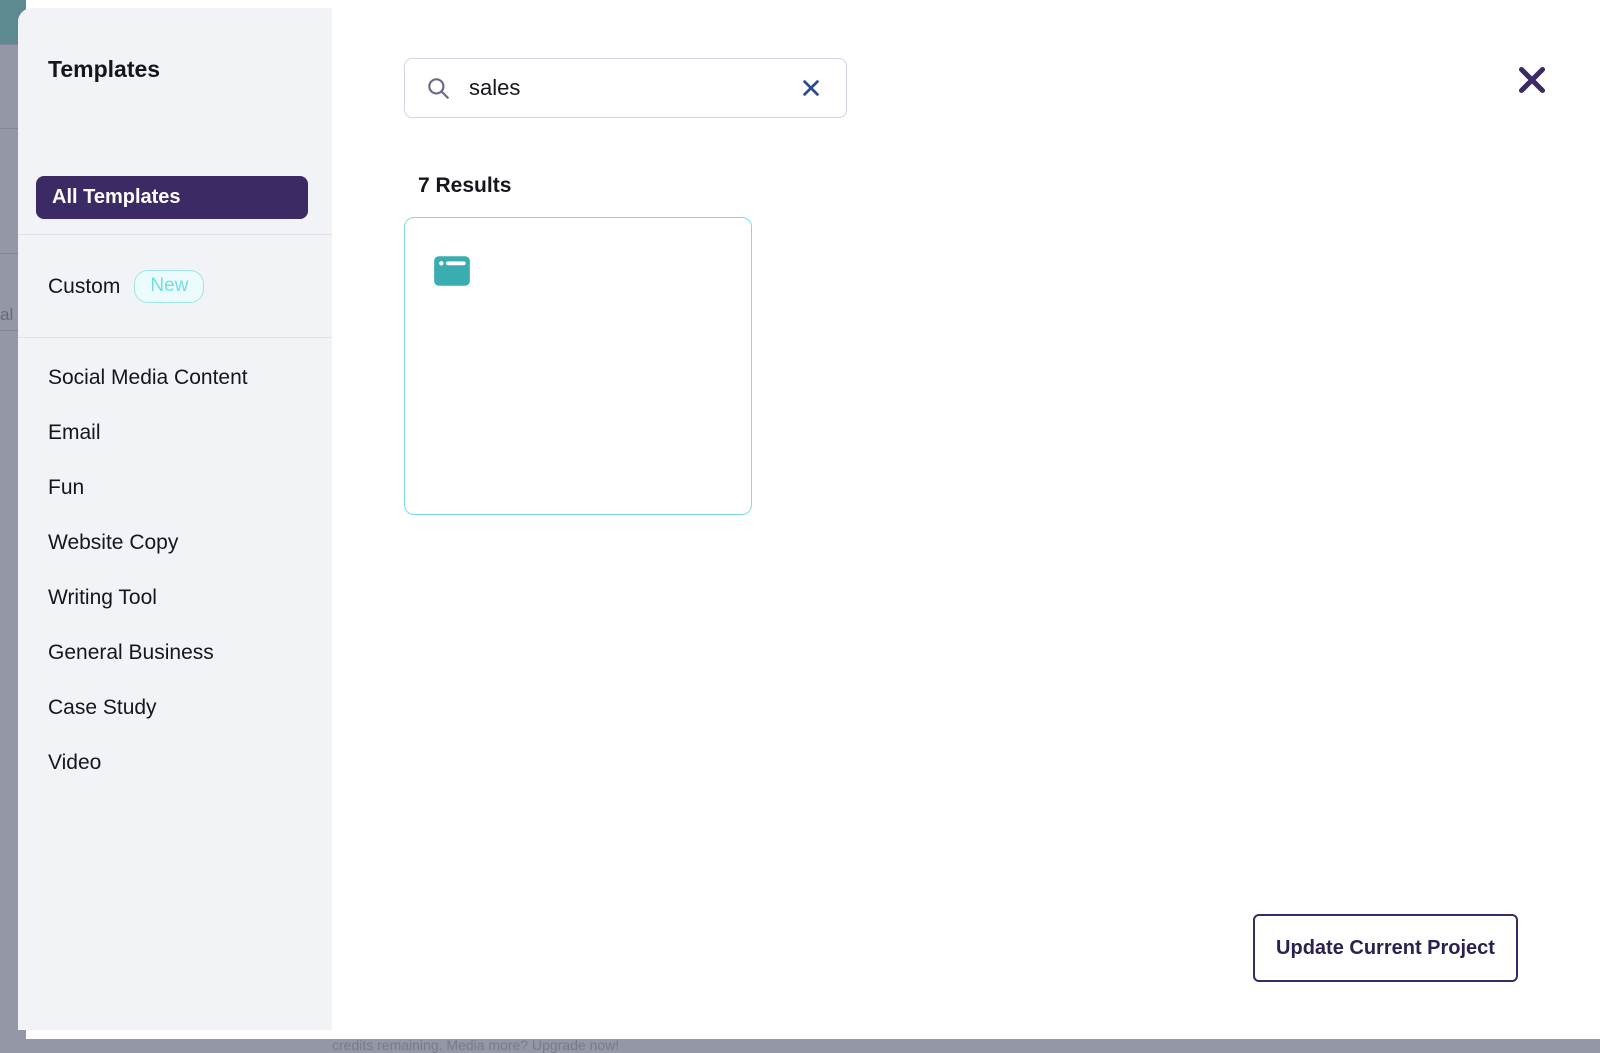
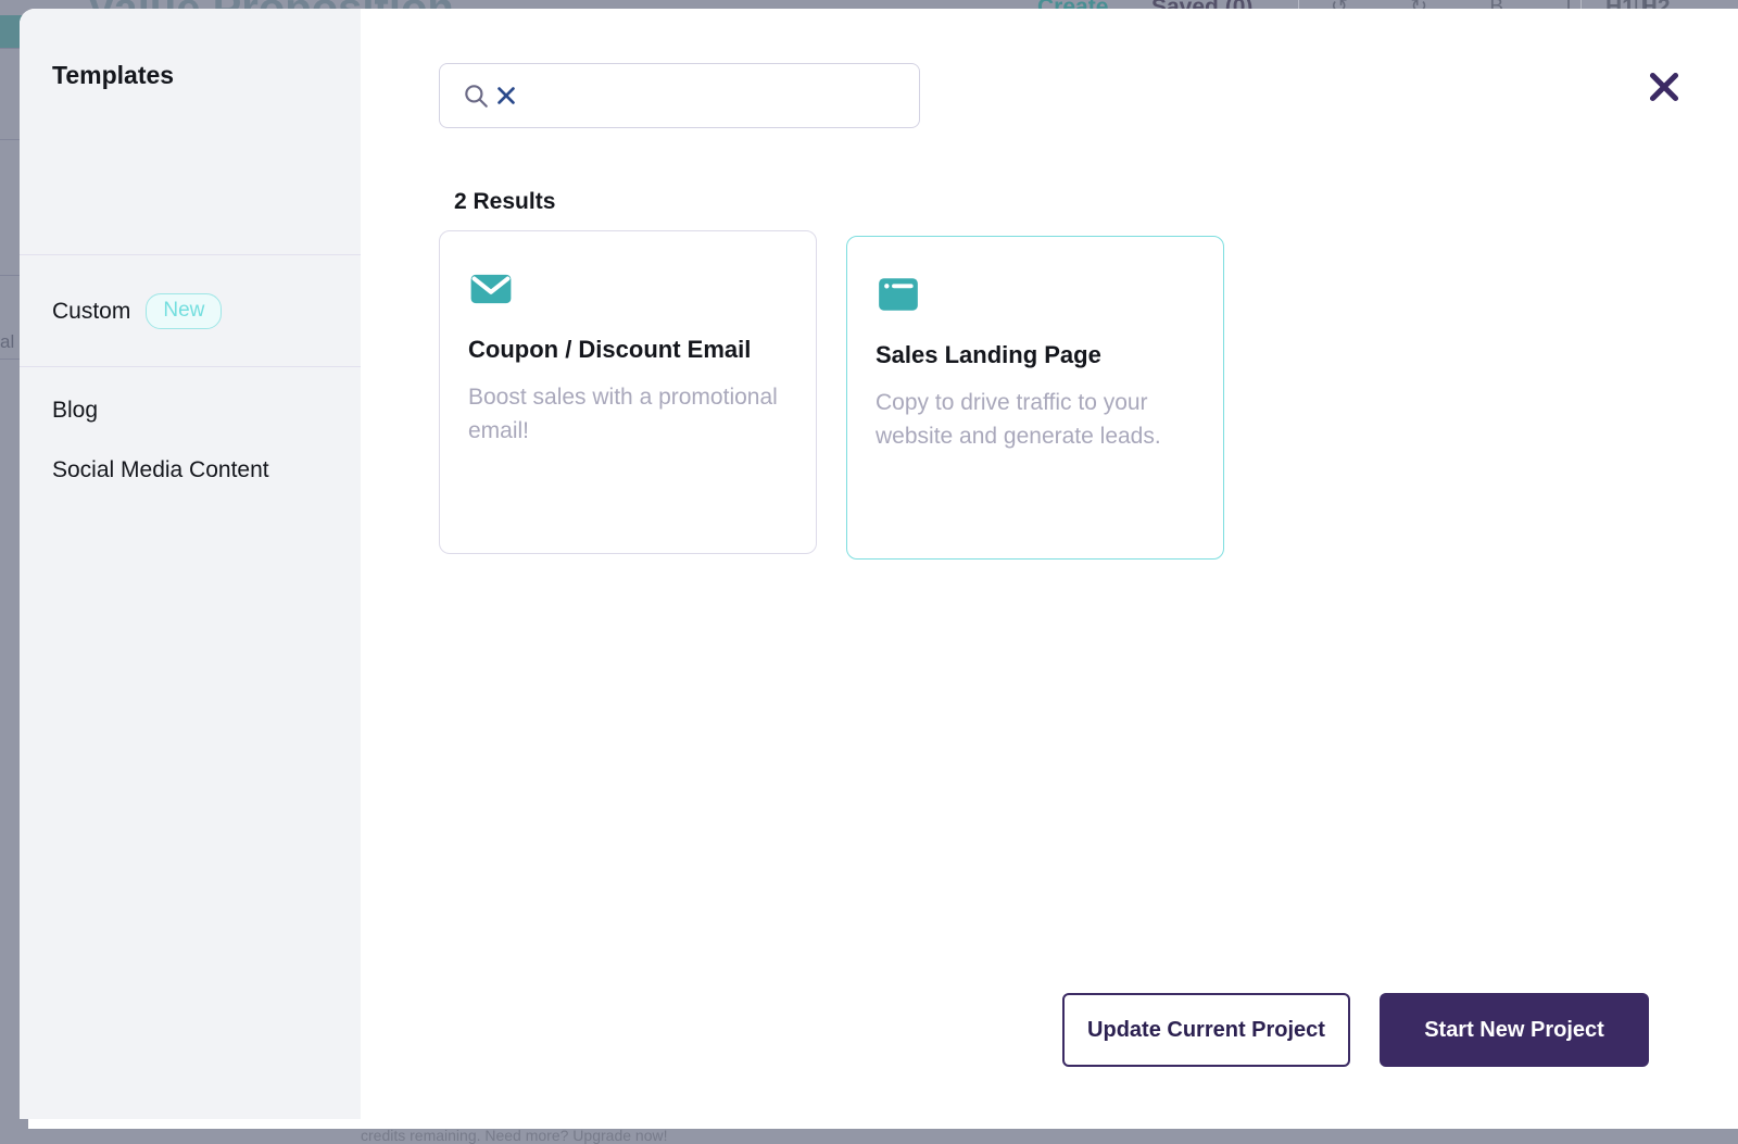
  al
+ Create
+ Saved (0)
+ ↺ ↻ B I U
+ H1 H2
- credits remaining. Media more? Upgrade now!
+ credits remaining. Need more? Upgrade now!
  Templates
- All Templates
  Custom
  New
+ Blog
  Social Media Content
- Email
- Fun
- Website Copy
- Writing Tool
- General Business
- Case Study
- Video
- sales
- 7 Results
+ 2 Results
+ Coupon / Discount Email
+ Boost sales with a promotional email!
+ Sales Landing Page
+ Copy to drive traffic to your website and generate leads.
  Update Current Project
+ Start New Project
